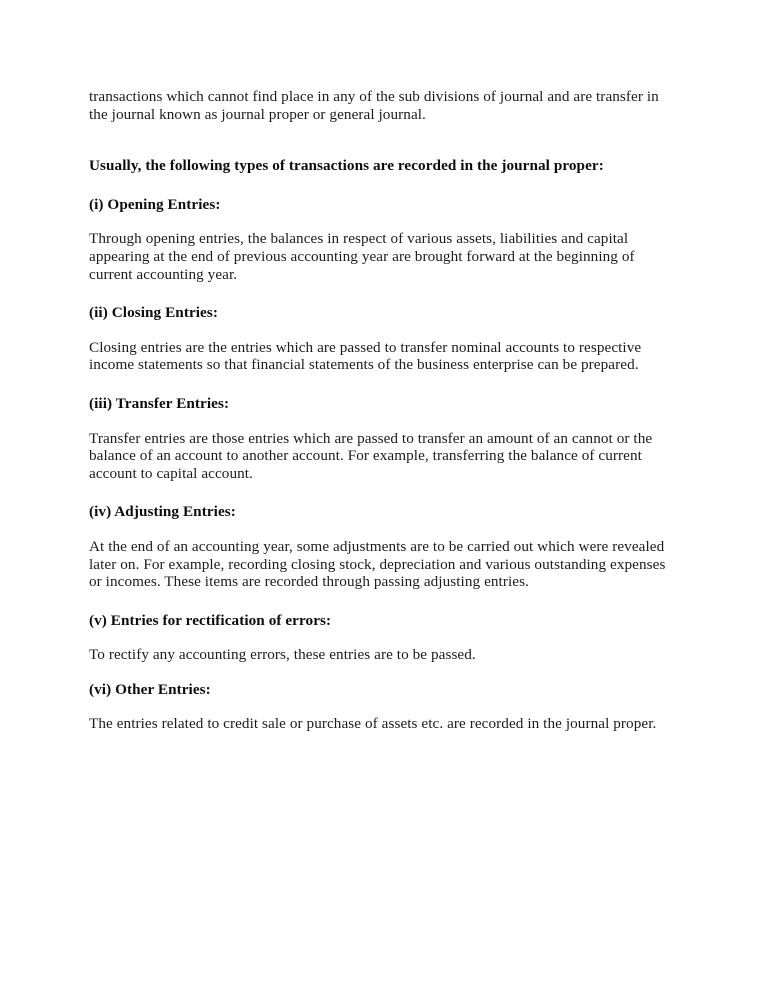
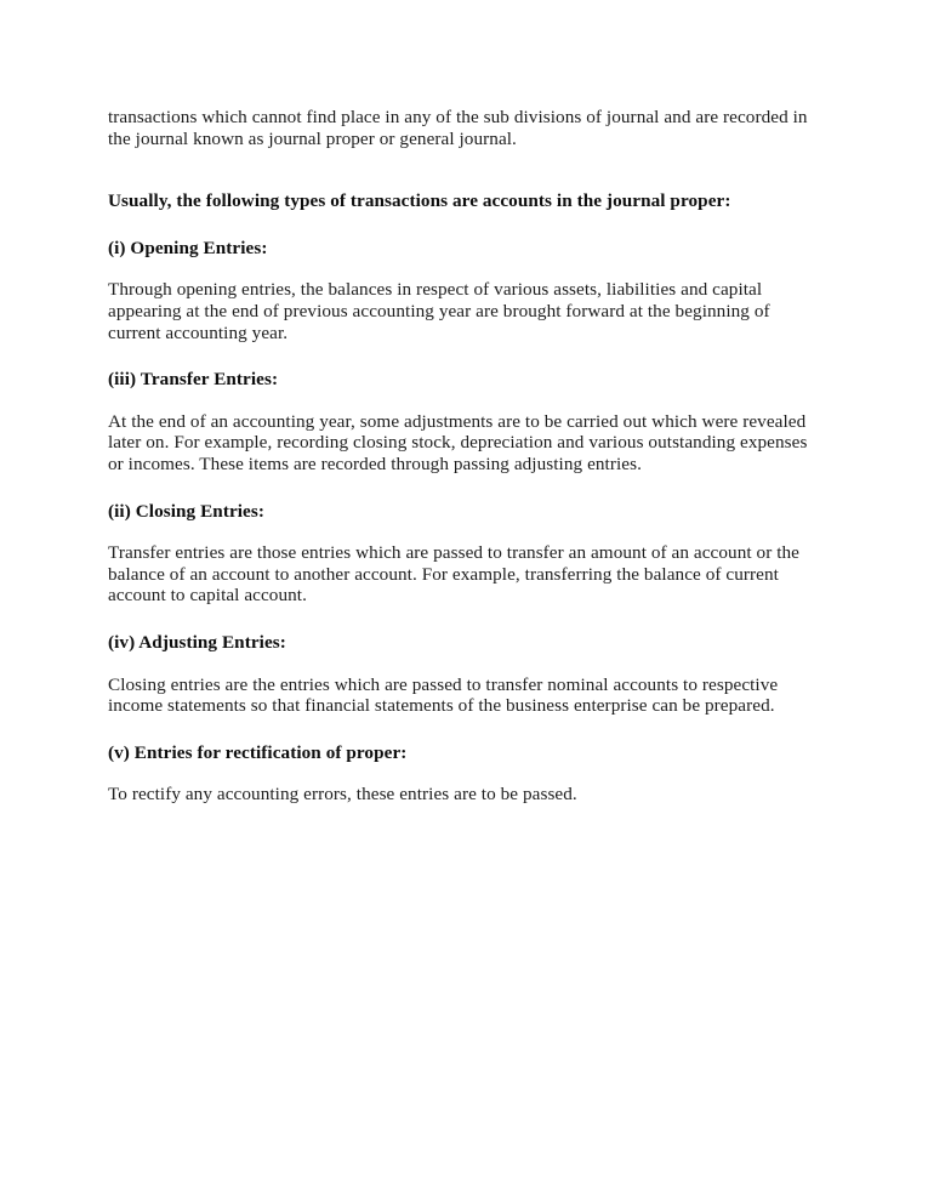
- transactions which cannot find place in any of the sub divisions of journal and are transfer in the journal known as journal proper or general journal.
+ transactions which cannot find place in any of the sub divisions of journal and are recorded in the journal known as journal proper or general journal.
- Usually, the following types of transactions are recorded in the journal proper:
+ Usually, the following types of transactions are accounts in the journal proper:
  (i) Opening Entries:
  Through opening entries, the balances in respect of various assets, liabilities and capital appearing at the end of previous accounting year are brought forward at the beginning of current accounting year.
- (ii) Closing Entries:
+ (iii) Transfer Entries:
- Closing entries are the entries which are passed to transfer nominal accounts to respective income statements so that financial statements of the business enterprise can be prepared.
+ At the end of an accounting year, some adjustments are to be carried out which were revealed later on. For example, recording closing stock, depreciation and various outstanding expenses or incomes. These items are recorded through passing adjusting entries.
- (iii) Transfer Entries:
+ (ii) Closing Entries:
- Transfer entries are those entries which are passed to transfer an amount of an cannot or the balance of an account to another account. For example, transferring the balance of current account to capital account.
+ Transfer entries are those entries which are passed to transfer an amount of an account or the balance of an account to another account. For example, transferring the balance of current account to capital account.
  (iv) Adjusting Entries:
- At the end of an accounting year, some adjustments are to be carried out which were revealed later on. For example, recording closing stock, depreciation and various outstanding expenses or incomes. These items are recorded through passing adjusting entries.
+ Closing entries are the entries which are passed to transfer nominal accounts to respective income statements so that financial statements of the business enterprise can be prepared.
- (v) Entries for rectification of errors:
+ (v) Entries for rectification of proper:
  To rectify any accounting errors, these entries are to be passed.
- (vi) Other Entries:
- The entries related to credit sale or purchase of assets etc. are recorded in the journal proper.
